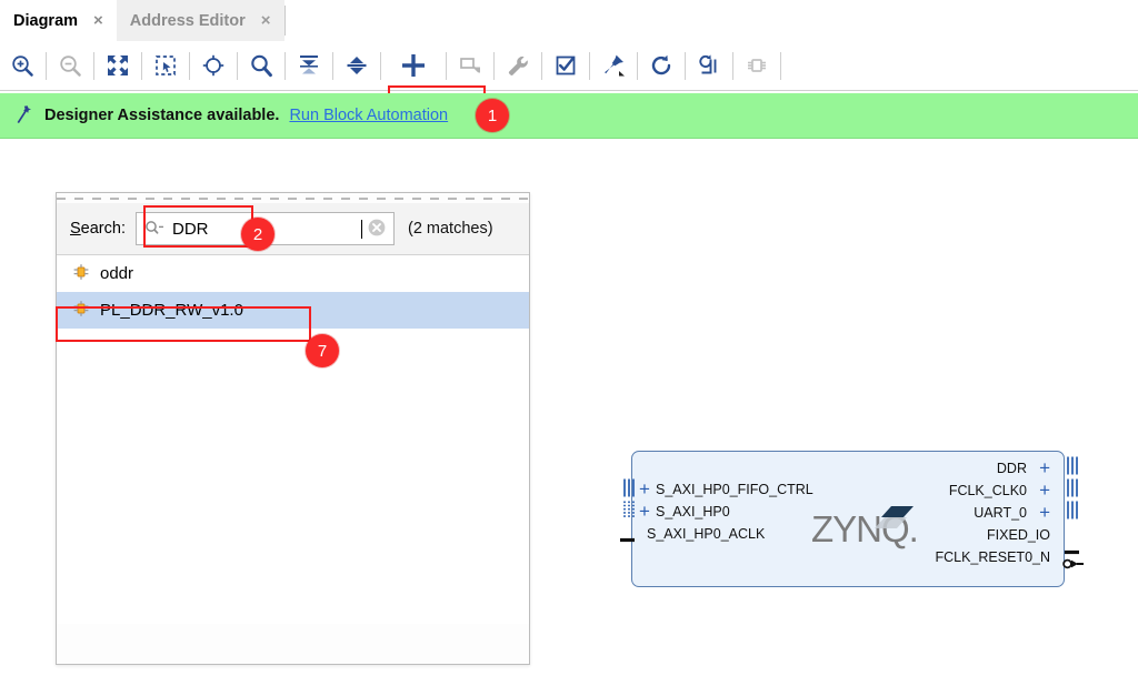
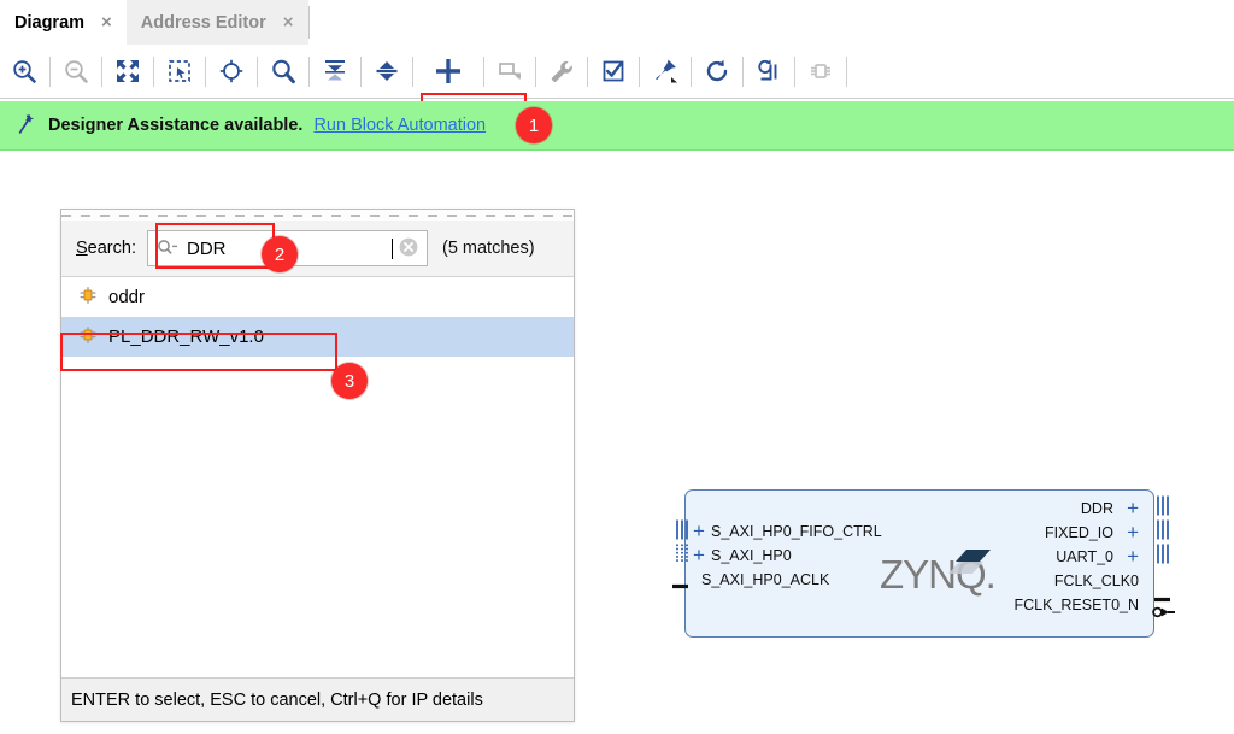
  Diagram
  ×
  Address Editor
  ×
  Designer Assistance available.
  Run Block Automation
  1
  Search:
  DDR
- (2 matches)
+ (5 matches)
  oddr
  PL_DDR_RW_v1.0
+ ENTER to select, ESC to cancel, Ctrl+Q for IP details
  2
- 7
+ 3
  ZYNQ.
  +
  S_AXI_HP0_FIFO_CTRL
  +
  S_AXI_HP0
  S_AXI_HP0_ACLK
  DDR
  +
- FCLK_CLK0
+ FIXED_IO
  +
  UART_0
  +
- FIXED_IO
+ FCLK_CLK0
  FCLK_RESET0_N
